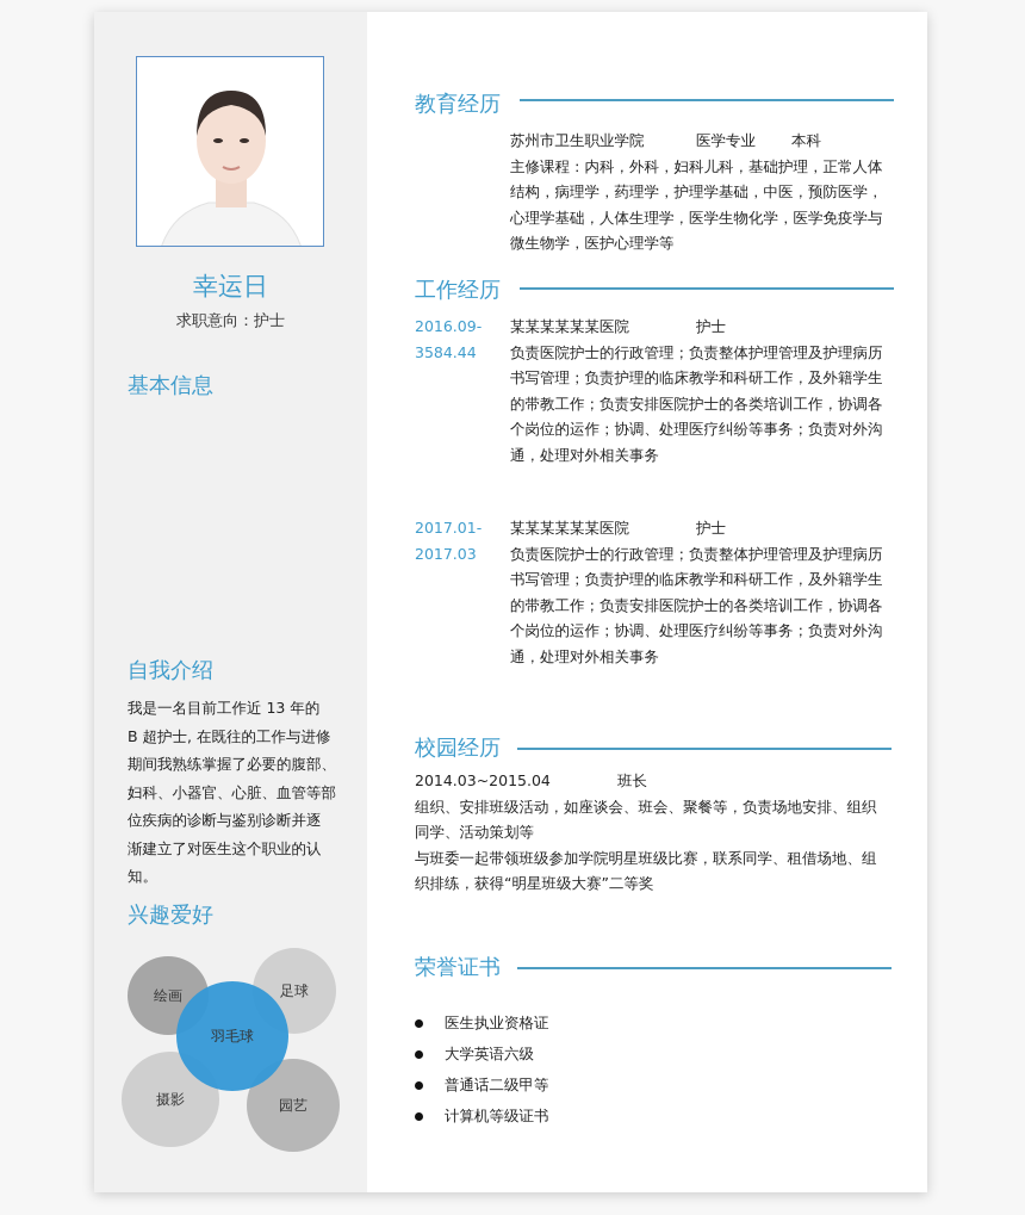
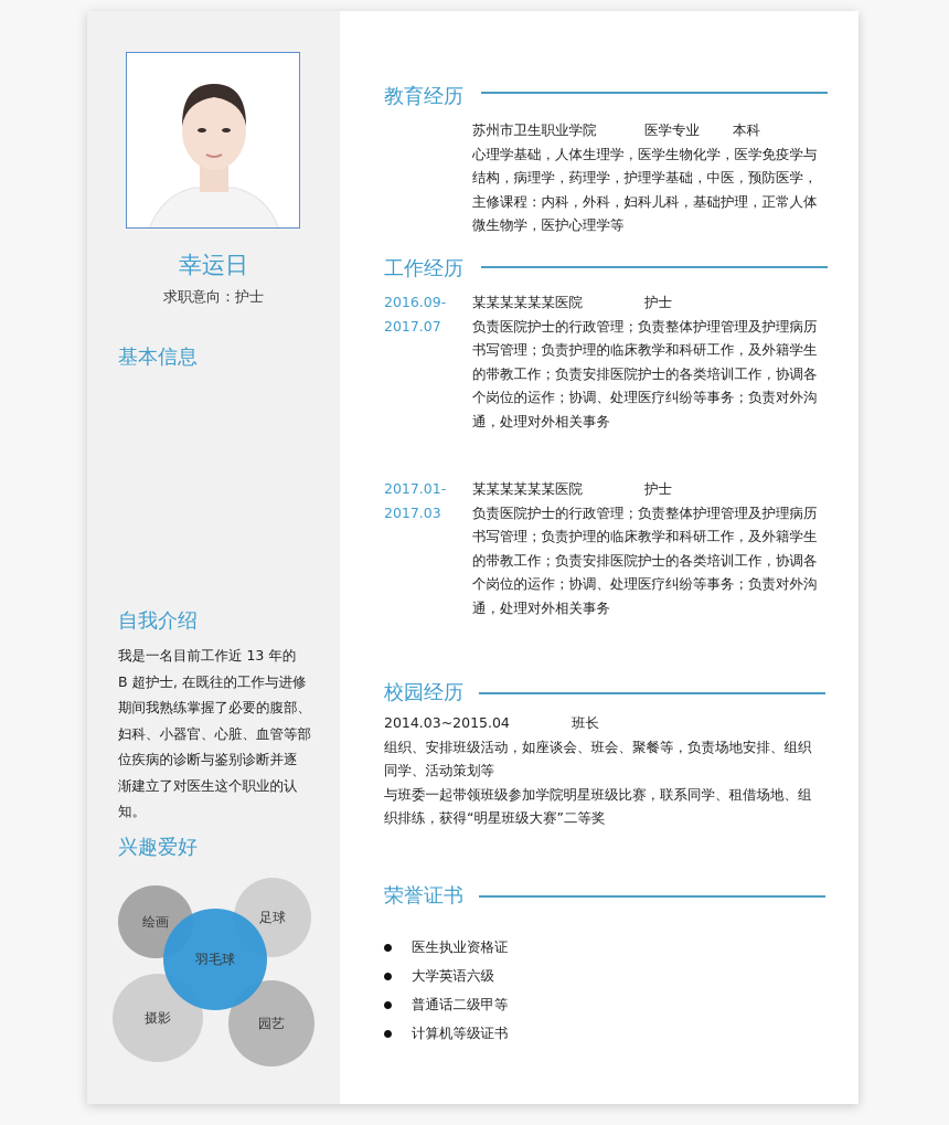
  幸运日
  求职意向：护士
  基本信息
  自我介绍
  我是一名目前工作近 13 年的
  B 超护士, 在既往的工作与进修
  期间我熟练掌握了必要的腹部、
  妇科、小器官、心脏、血管等部
  位疾病的诊断与鉴别诊断并逐
  渐建立了对医生这个职业的认
  知。
  兴趣爱好
  绘画
  足球
  摄影
  园艺
  羽毛球
  教育经历
  苏州市卫生职业学院
  医学专业
  本科
- 主修课程：内科，外科，妇科儿科，基础护理，正常人体
+ 心理学基础，人体生理学，医学生物化学，医学免疫学与
  结构，病理学，药理学，护理学基础，中医，预防医学，
- 心理学基础，人体生理学，医学生物化学，医学免疫学与
+ 主修课程：内科，外科，妇科儿科，基础护理，正常人体
  微生物学，医护心理学等
  工作经历
  2016.09-
- 3584.44
+ 2017.07
  某某某某某某医院
  护士
  负责医院护士的行政管理；负责整体护理管理及护理病历
  书写管理；负责护理的临床教学和科研工作，及外籍学生
  的带教工作；负责安排医院护士的各类培训工作，协调各
  个岗位的运作；协调、处理医疗纠纷等事务；负责对外沟
  通，处理对外相关事务
  2017.01-
  2017.03
  某某某某某某医院
  护士
  负责医院护士的行政管理；负责整体护理管理及护理病历
  书写管理；负责护理的临床教学和科研工作，及外籍学生
  的带教工作；负责安排医院护士的各类培训工作，协调各
  个岗位的运作；协调、处理医疗纠纷等事务；负责对外沟
  通，处理对外相关事务
  校园经历
  2014.03~2015.04
  班长
  组织、安排班级活动，如座谈会、班会、聚餐等，负责场地安排、组织
  同学、活动策划等
  与班委一起带领班级参加学院明星班级比赛，联系同学、租借场地、组
  织排练，获得“明星班级大赛”二等奖
  荣誉证书
  医生执业资格证
  大学英语六级
  普通话二级甲等
  计算机等级证书
